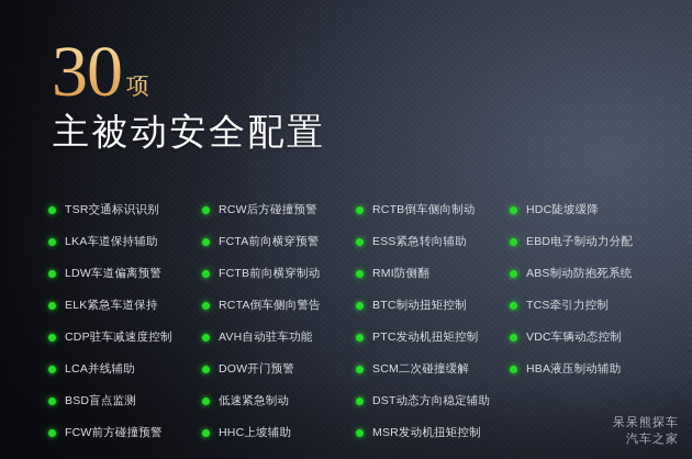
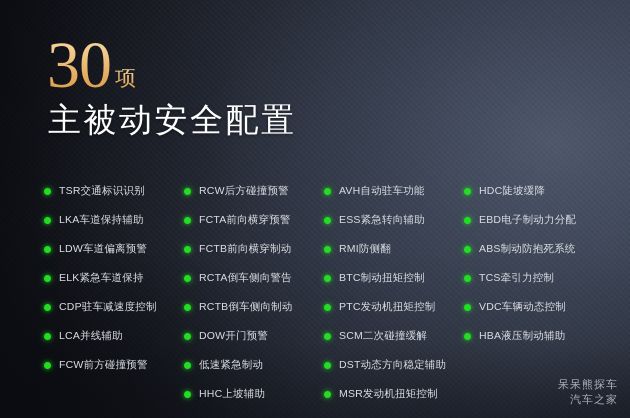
  30
  项
  主被动安全配置
  TSR交通标识识别
  LKA车道保持辅助
  LDW车道偏离预警
  ELK紧急车道保持
  CDP驻车减速度控制
  LCA并线辅助
- BSD盲点监测
  FCW前方碰撞预警
  RCW后方碰撞预警
  FCTA前向横穿预警
  FCTB前向横穿制动
  RCTA倒车侧向警告
- AVH自动驻车功能
+ RCTB倒车侧向制动
  DOW开门预警
  低速紧急制动
  HHC上坡辅助
- RCTB倒车侧向制动
+ AVH自动驻车功能
  ESS紧急转向辅助
  RMI防侧翻
  BTC制动扭矩控制
  PTC发动机扭矩控制
  SCM二次碰撞缓解
  DST动态方向稳定辅助
  MSR发动机扭矩控制
  HDC陡坡缓降
  EBD电子制动力分配
  ABS制动防抱死系统
  TCS牵引力控制
  VDC车辆动态控制
  HBA液压制动辅助
  呆呆熊探车
  汽车之家
